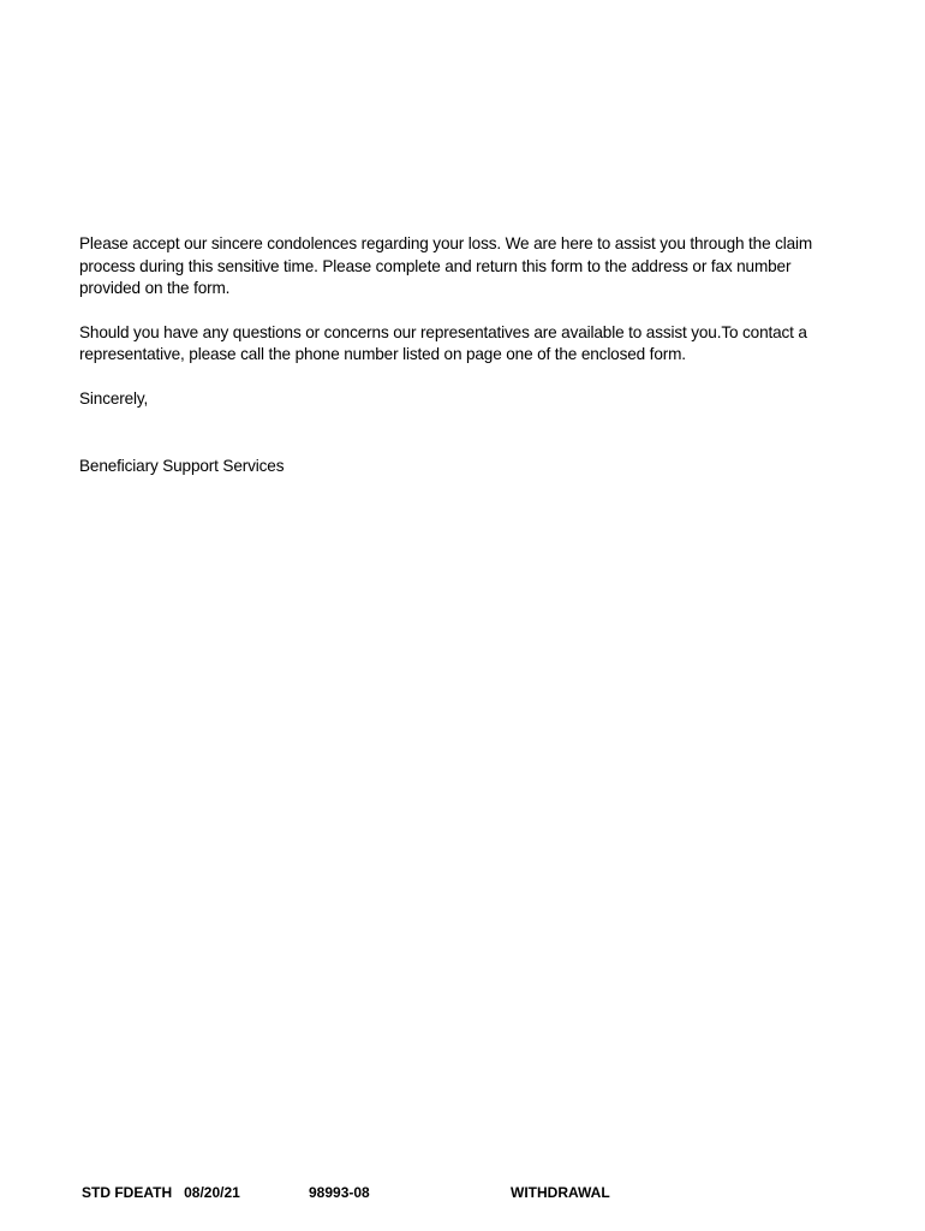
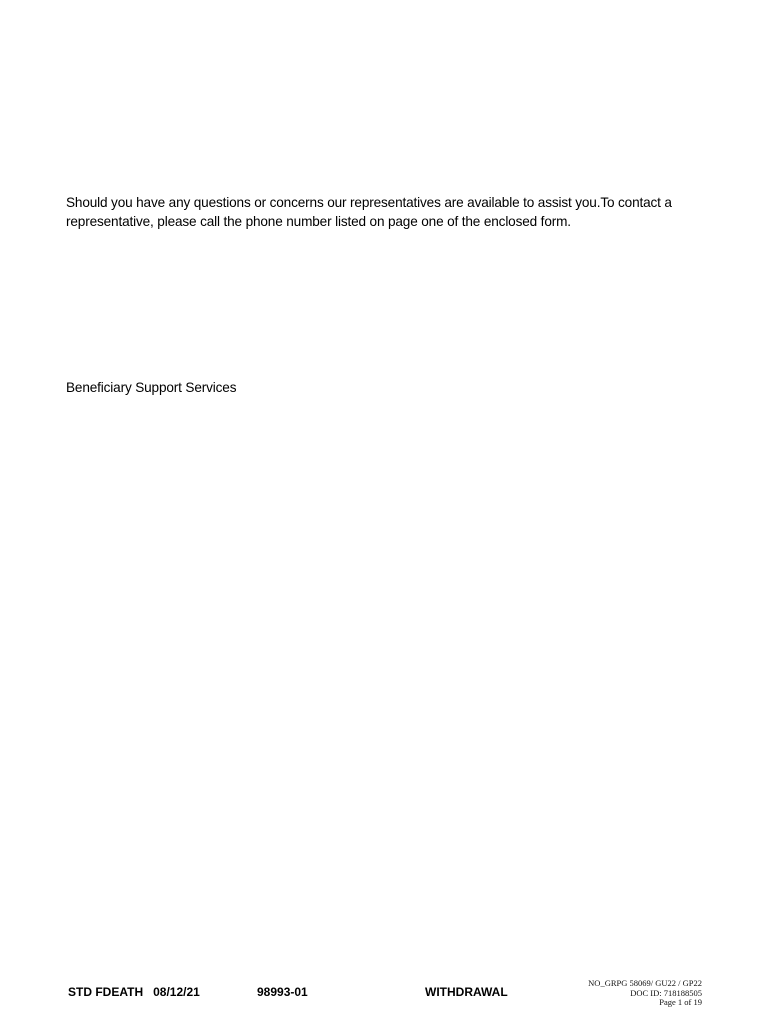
- Please accept our sincere condolences regarding your loss. We are here to assist you through the claim process during this sensitive time. Please complete and return this form to the address or fax number provided on the form.
  Should you have any questions or concerns our representatives are available to assist you.To contact a representative, please call the phone number listed on page one of the enclosed form.
- Sincerely,
  Beneficiary Support Services
- STD FDEATH 08/20/21
+ STD FDEATH 08/12/21
- 98993-08
+ 98993-01
  WITHDRAWAL
+ NO_GRPG 58069/ GU22 / GP22
+ DOC ID: 718188505
+ Page 1 of 19
